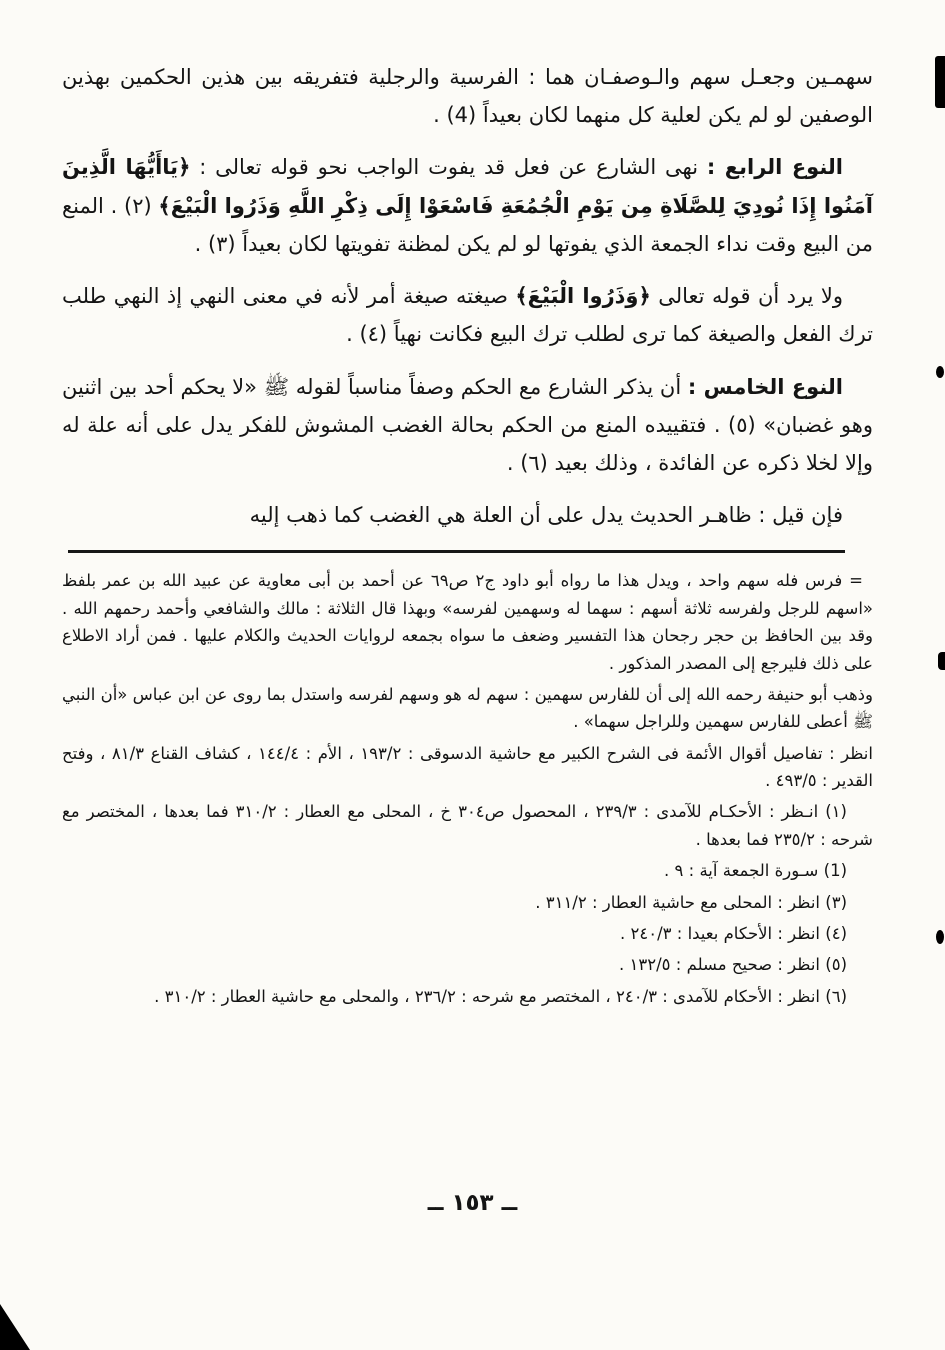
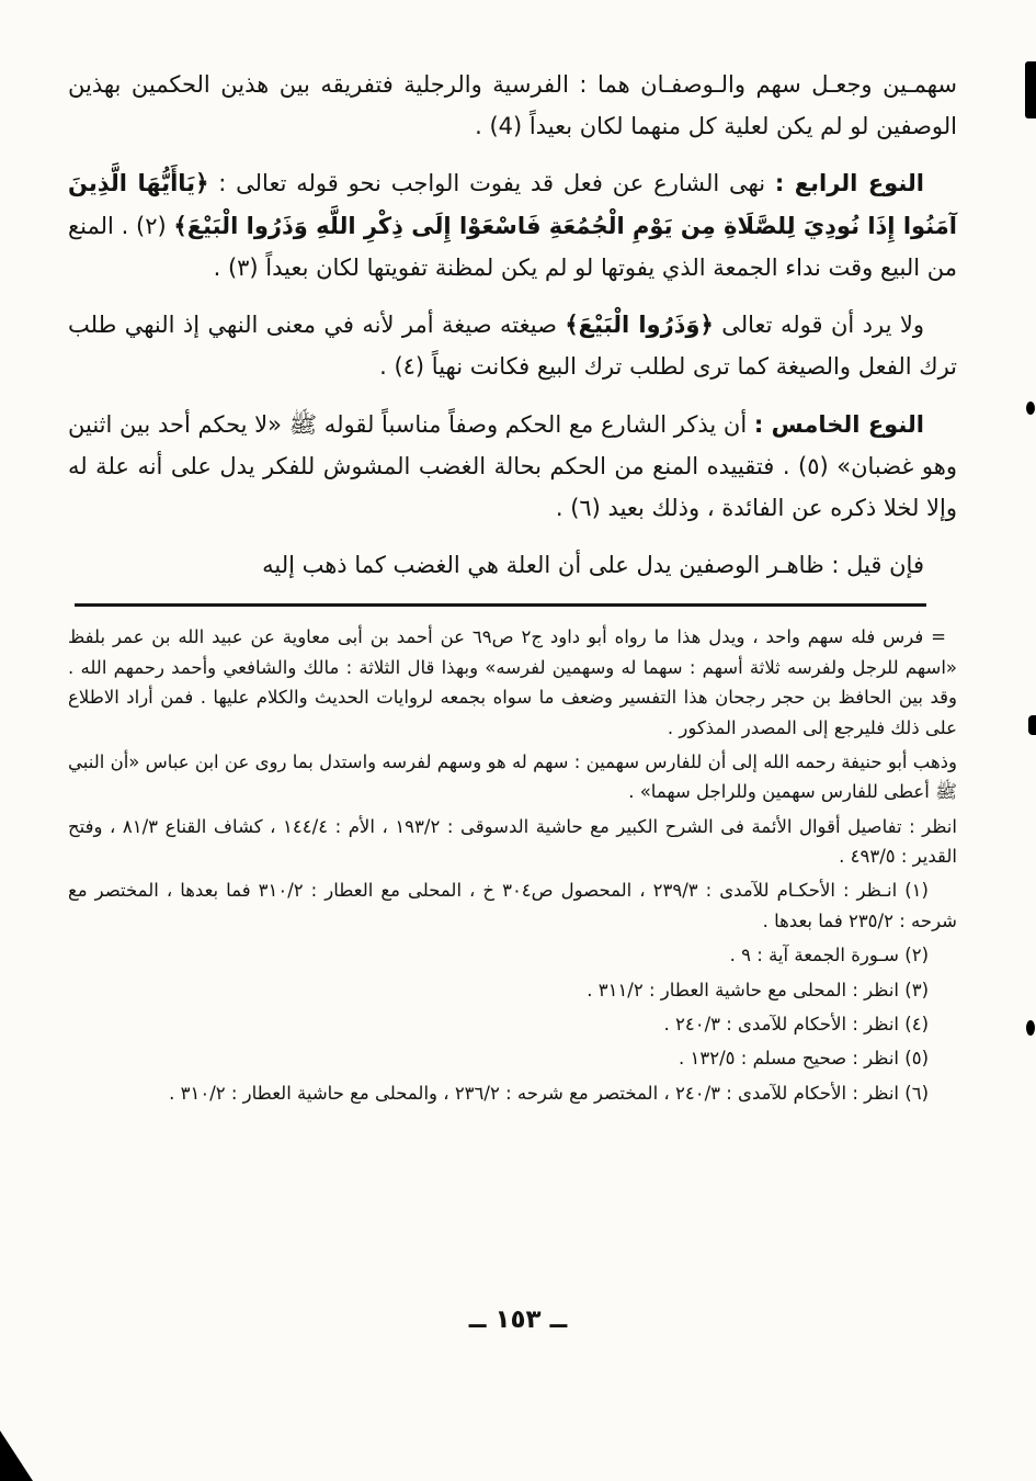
  سهمـين وجعـل سهم والـوصفـان هما : الفرسية والرجلية فتفريقه بين هذين الحكمين بهذين الوصفين لو لم يكن لعلية كل منهما لكان بعيداً (4) .
  النوع الرابع : نهى الشارع عن فعل قد يفوت الواجب نحو قوله تعالى : ﴿يَاأَيُّهَا الَّذِينَ آمَنُوا إِذَا نُودِيَ لِلصَّلَاةِ مِن يَوْمِ الْجُمُعَةِ فَاسْعَوْا إِلَى ذِكْرِ اللَّهِ وَذَرُوا الْبَيْعَ﴾ (٢) . المنع من البيع وقت نداء الجمعة الذي يفوتها لو لم يكن لمظنة تفويتها لكان بعيداً (٣) .
  ولا يرد أن قوله تعالى ﴿وَذَرُوا الْبَيْعَ﴾ صيغته صيغة أمر لأنه في معنى النهي إذ النهي طلب ترك الفعل والصيغة كما ترى لطلب ترك البيع فكانت نهياً (٤) .
  النوع الخامس : أن يذكر الشارع مع الحكم وصفاً مناسباً لقوله ﷺ «لا يحكم أحد بين اثنين وهو غضبان» (٥) . فتقييده المنع من الحكم بحالة الغضب المشوش للفكر يدل على أنه علة له وإلا لخلا ذكره عن الفائدة ، وذلك بعيد (٦) .
- فإن قيل : ظاهـر الحديث يدل على أن العلة هي الغضب كما ذهب إليه
+ فإن قيل : ظاهـر الوصفين يدل على أن العلة هي الغضب كما ذهب إليه
  = فرس فله سهم واحد ، ويدل هذا ما رواه أبو داود ج٢ ص٦٩ عن أحمد بن أبى معاوية عن عبيد الله بن عمر بلفظ «اسهم للرجل ولفرسه ثلاثة أسهم : سهما له وسهمين لفرسه» وبهذا قال الثلاثة : مالك والشافعي وأحمد رحمهم الله . وقد بين الحافظ بن حجر رجحان هذا التفسير وضعف ما سواه بجمعه لروايات الحديث والكلام عليها . فمن أراد الاطلاع على ذلك فليرجع إلى المصدر المذكور .
  وذهب أبو حنيفة رحمه الله إلى أن للفارس سهمين : سهم له هو وسهم لفرسه واستدل بما روى عن ابن عباس «أن النبي ﷺ أعطى للفارس سهمين وللراجل سهما» .
  انظر : تفاصيل أقوال الأئمة فى الشرح الكبير مع حاشية الدسوقى : ١٩٣/٢ ، الأم : ١٤٤/٤ ، كشاف القناع ٨١/٣ ، وفتح القدير : ٤٩٣/٥ .
  (١) انـظر : الأحكـام للآمدى : ٢٣٩/٣ ، المحصول ص٣٠٤ خ ، المحلى مع العطار : ٣١٠/٢ فما بعدها ، المختصر مع شرحه : ٢٣٥/٢ فما بعدها .
- (1) سـورة الجمعة آية : ٩ .
+ (٢) سـورة الجمعة آية : ٩ .
  (٣) انظر : المحلى مع حاشية العطار : ٣١١/٢ .
- (٤) انظر : الأحكام بعيدا : ٢٤٠/٣ .
+ (٤) انظر : الأحكام للآمدى : ٢٤٠/٣ .
  (٥) انظر : صحيح مسلم : ١٣٢/٥ .
  (٦) انظر : الأحكام للآمدى : ٢٤٠/٣ ، المختصر مع شرحه : ٢٣٦/٢ ، والمحلى مع حاشية العطار : ٣١٠/٢ .
  ــ ١٥٣ ــ
